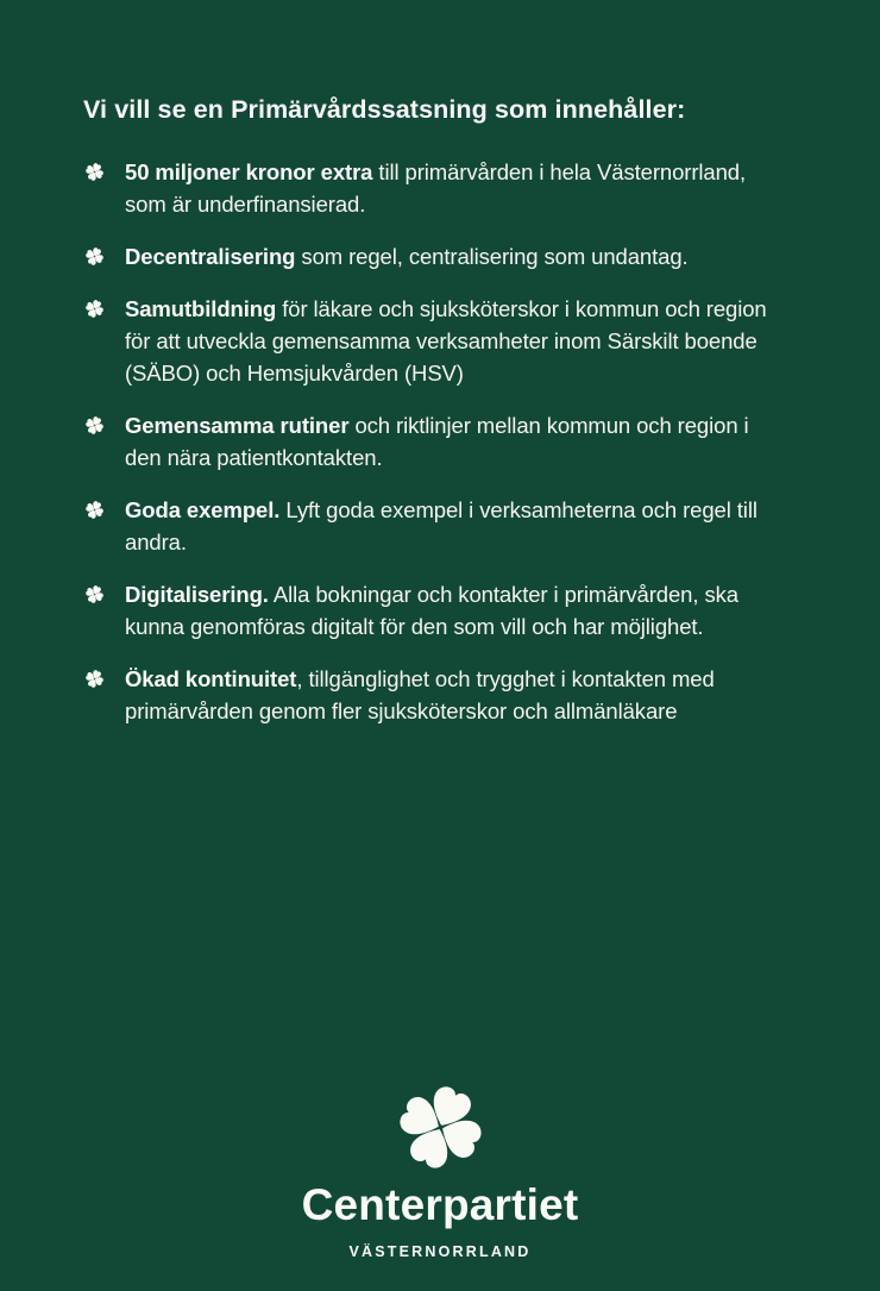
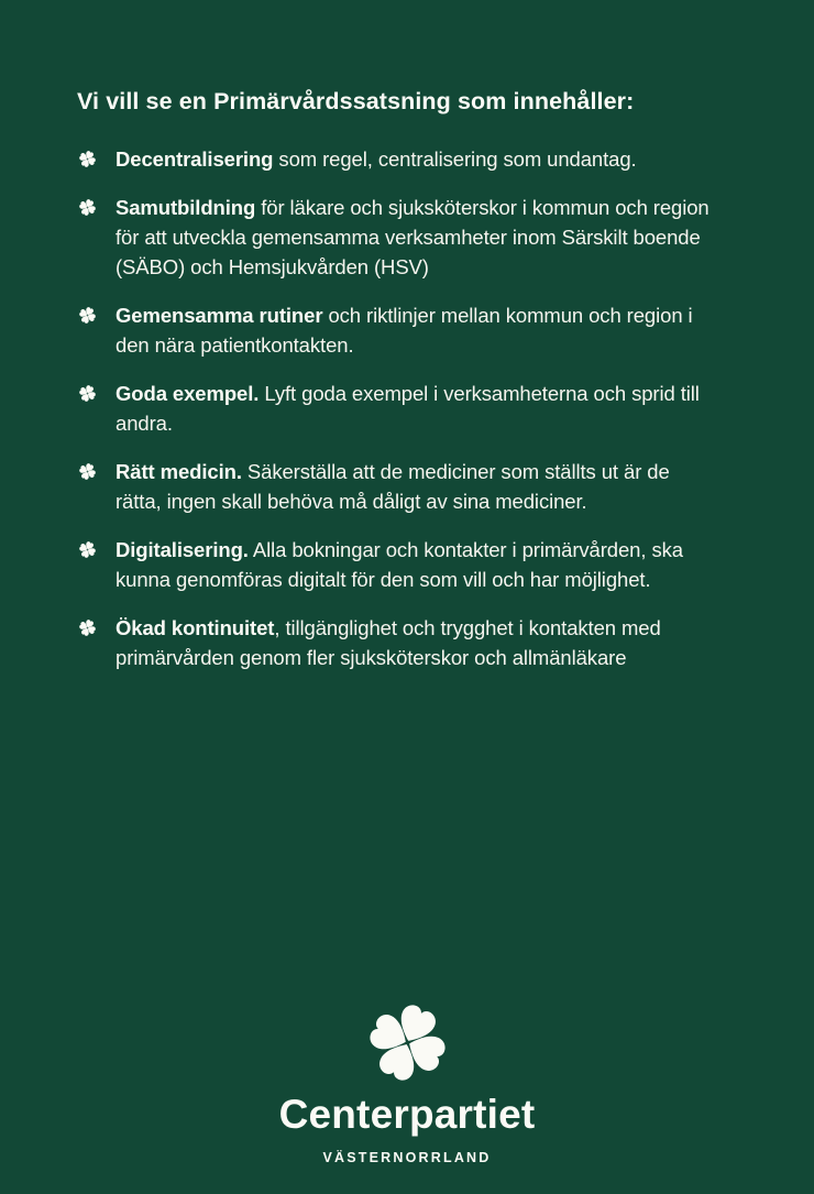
  Vi vill se en Primärvårdssatsning som innehåller:
- 50 miljoner kronor extra till primärvården i hela Västernorrland, som är underfinansierad.
  Decentralisering som regel, centralisering som undantag.
  Samutbildning för läkare och sjuksköterskor i kommun och region för att utveckla gemensamma verksamheter inom Särskilt boende (SÄBO) och Hemsjukvården (HSV)
  Gemensamma rutiner och riktlinjer mellan kommun och region i den nära patientkontakten.
- Goda exempel. Lyft goda exempel i verksamheterna och regel till andra.
+ Goda exempel. Lyft goda exempel i verksamheterna och sprid till andra.
+ Rätt medicin. Säkerställa att de mediciner som ställts ut är de rätta, ingen skall behöva må dåligt av sina mediciner.
  Digitalisering. Alla bokningar och kontakter i primärvården, ska kunna genomföras digitalt för den som vill och har möjlighet.
  Ökad kontinuitet, tillgänglighet och trygghet i kontakten med primärvården genom fler sjuksköterskor och allmänläkare
  Centerpartiet
  VÄSTERNORRLAND
